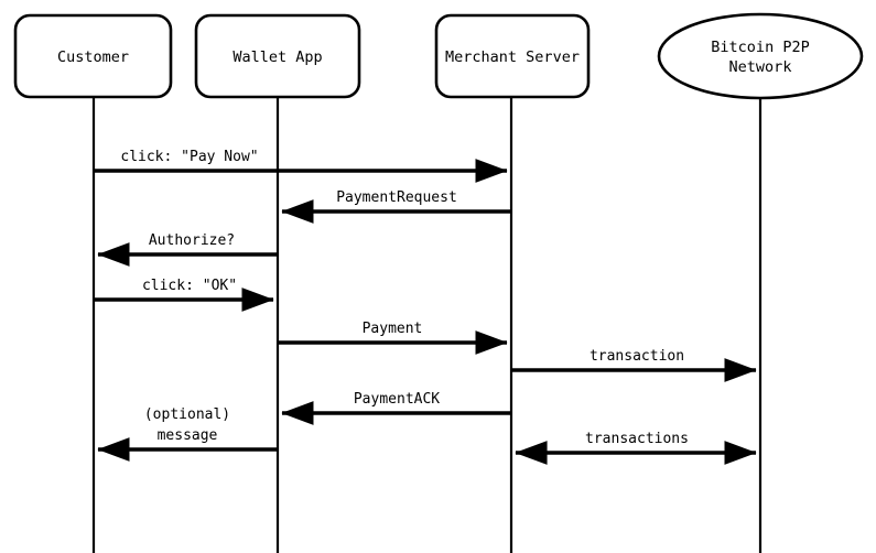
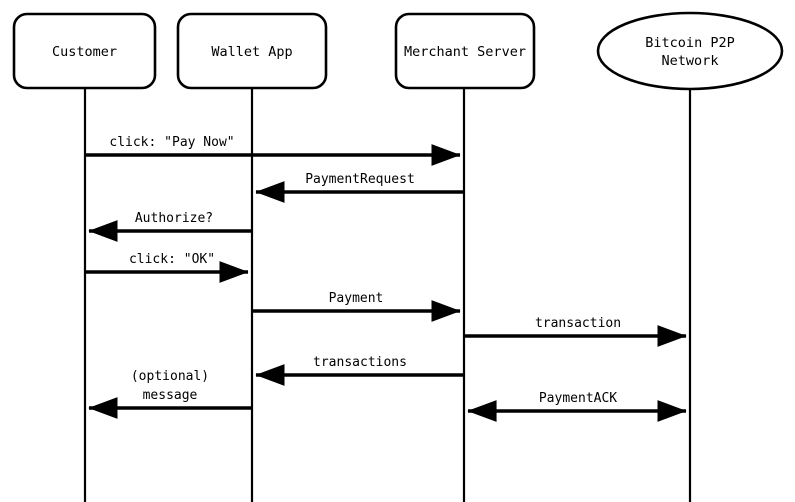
  Customer
  Wallet App
  Merchant Server
  Bitcoin P2P
  Network
  click: "Pay Now"
  PaymentRequest
  Authorize?
  click: "OK"
  Payment
  transaction
- PaymentACK
+ transactions
  (optional)
  message
- transactions
+ PaymentACK
